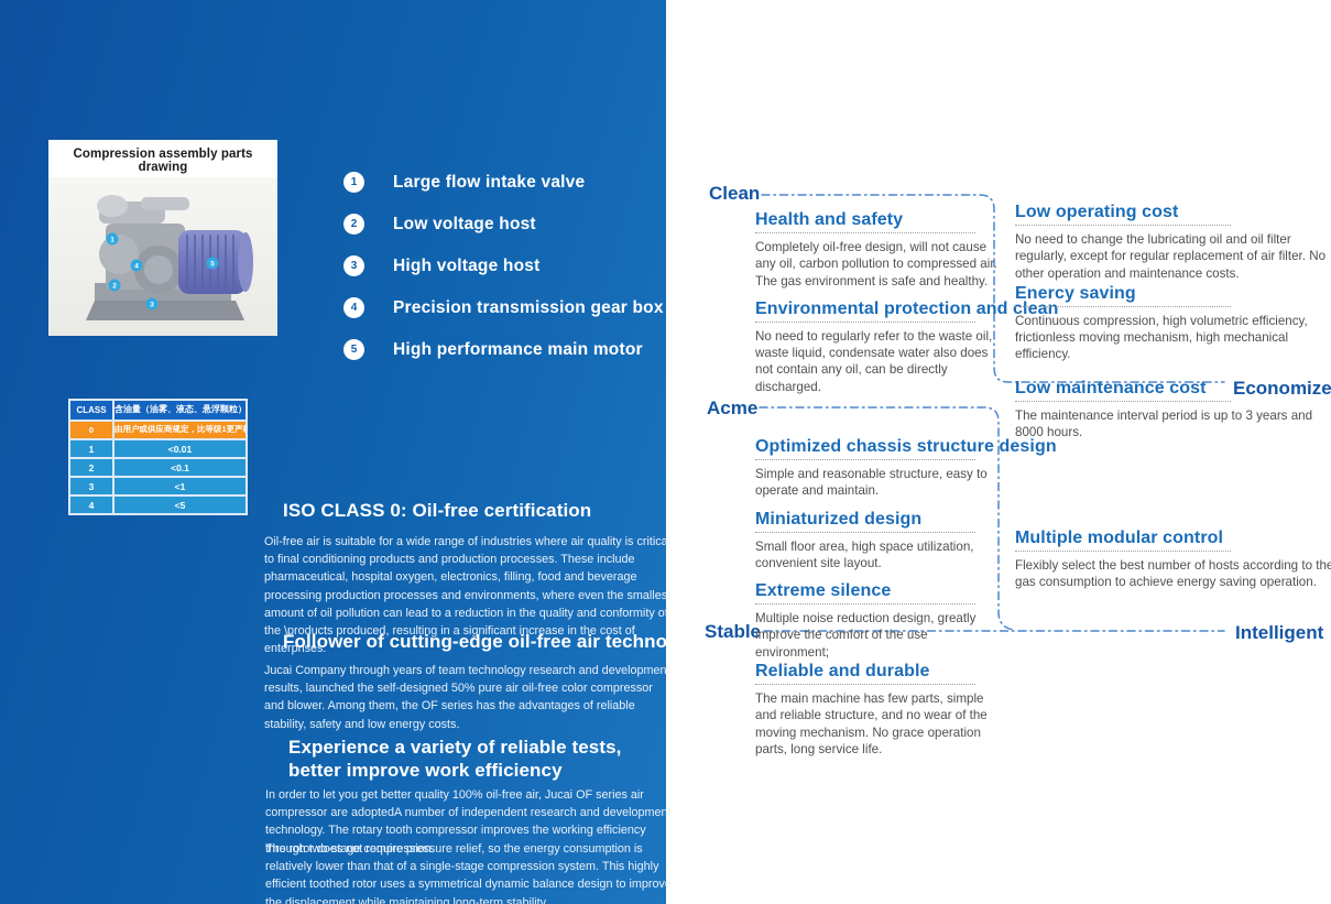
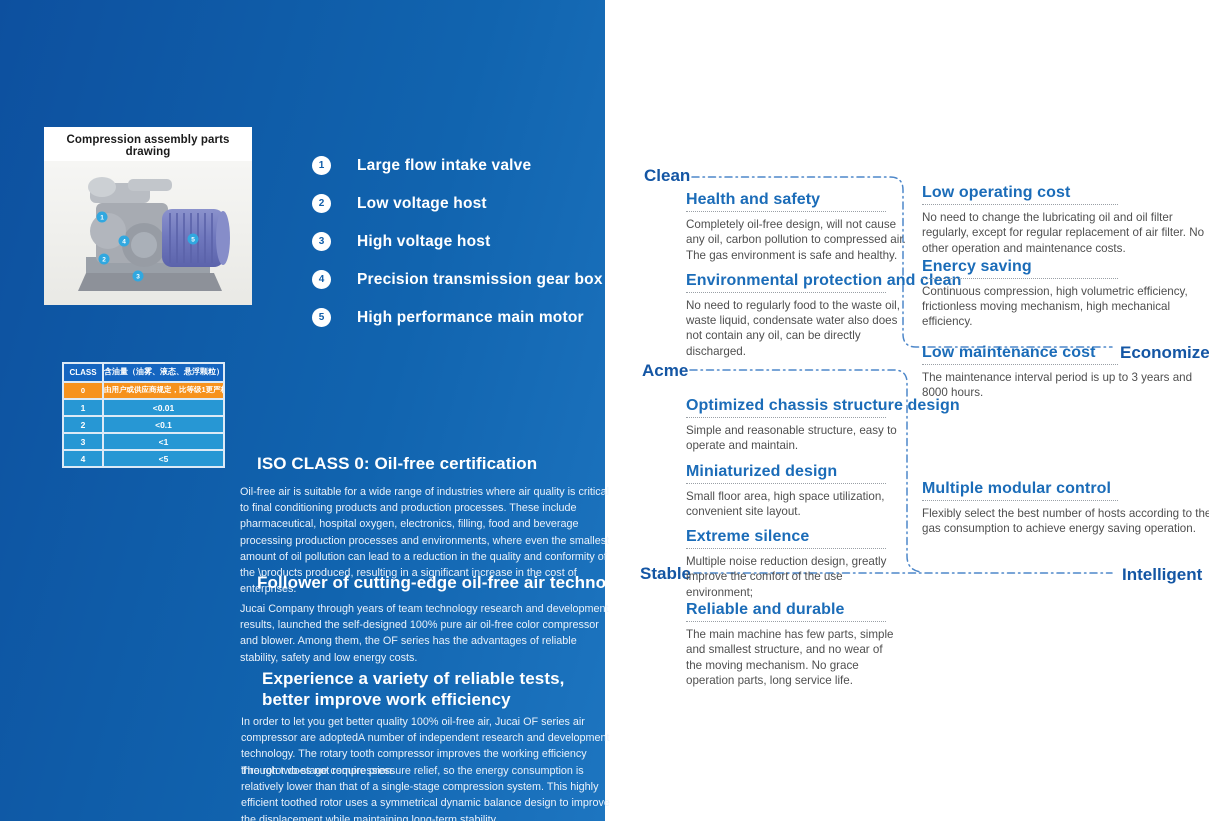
  Compression assembly parts drawing
  1
  Large flow intake valve
  2
  Low voltage host
  3
  High voltage host
  4
  Precision transmission gear box
  5
  High performance main motor
  CLASS	含油量（油雾、液态、悬浮颗粒）
  0	由用户或供应商规定，比等级1更严
  1	<0.01
  2	<0.1
  3	<1
  4	<5
  ISO CLASS 0: Oil-free certification
  Oil-free air is suitable for a wide range of industries where air quality is critical to final conditioning products and production processes. These include pharmaceutical, hospital oxygen, electronics, filling, food and beverage processing production processes and environments, where even the smallest amount of oil pollution can lead to a reduction in the quality and conformity of the \products produced, resulting in a significant increase in the cost of enterprises.
  Follower of cutting-edge oil-free air technology
- Jucai Company through years of team technology research and development results, launched the self-designed 50% pure air oil-free color compressor and blower. Among them, the OF series has the advantages of reliable stability, safety and low energy costs.
+ Jucai Company through years of team technology research and development results, launched the self-designed 100% pure air oil-free color compressor and blower. Among them, the OF series has the advantages of reliable stability, safety and low energy costs.
  Experience a variety of reliable tests,
  better improve work efficiency
  In order to let you get better quality 100% oil-free air, Jucai OF series air compressor are adoptedA number of independent research and development technology. The rotary tooth compressor improves the working efficiency through two-stage compression.
  The rotor does not require pressure relief, so the energy consumption is relatively lower than that of a single-stage compression system. This highly efficient toothed rotor uses a symmetrical dynamic balance design to improve the displacement while maintaining long-term stability
  Clean
  Economize
  Acme
  Stable
  Intelligent
  Health and safety
  Completely oil-free design, will not cause any oil, carbon pollution to compressed air. The gas environment is safe and healthy.
  Environmental protection and
- No need to regularly refer to the waste oil, waste liquid, condensate water also does not contain any oil, can be directly discharged.
+ No need to regularly food to the waste oil, waste liquid, condensate water also does not contain any oil, can be directly discharged.
  Low operating cost
  No need to change the lubricating oil and oil filter regularly, except for regular replacement of air filter. No other operation and maintenance costs.
  Enercy saving
  Continuous compression, high volumetric efficiency, frictionless moving mechanism, high mechanical efficiency.
  Low maintenance cost
  The maintenance interval period is up to 3 years and 8000 hours.
  Optimized chassis structure design
  Simple and reasonable structure, easy to operate and maintain.
  Miniaturized design
  Small floor area, high space utilization, convenient site layout.
  Extreme silence
  Multiple noise reduction design, greatly improve the comfort of the use environment;
  Multiple modular control
  Flexibly select the best number of hosts according to the gas consumption to achieve energy saving operation.
  Reliable and durable
- The main machine has few parts, simple and reliable structure, and no wear of the moving mechanism. No grace operation parts, long service life.
+ The main machine has few parts, simple and smallest structure, and no wear of the moving mechanism. No grace operation parts, long service life.
